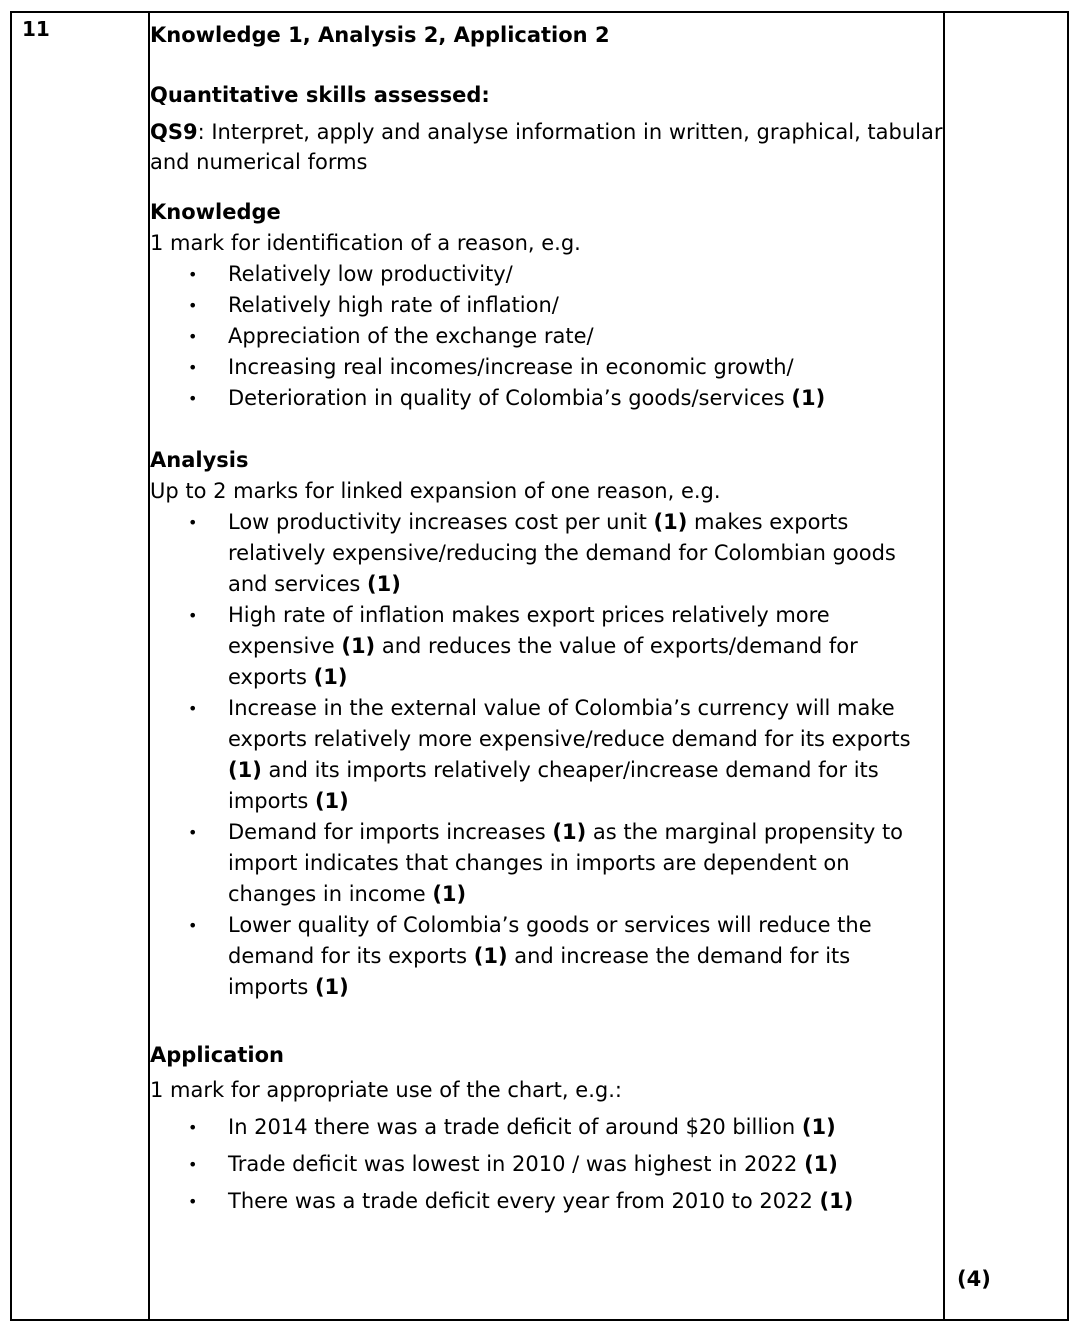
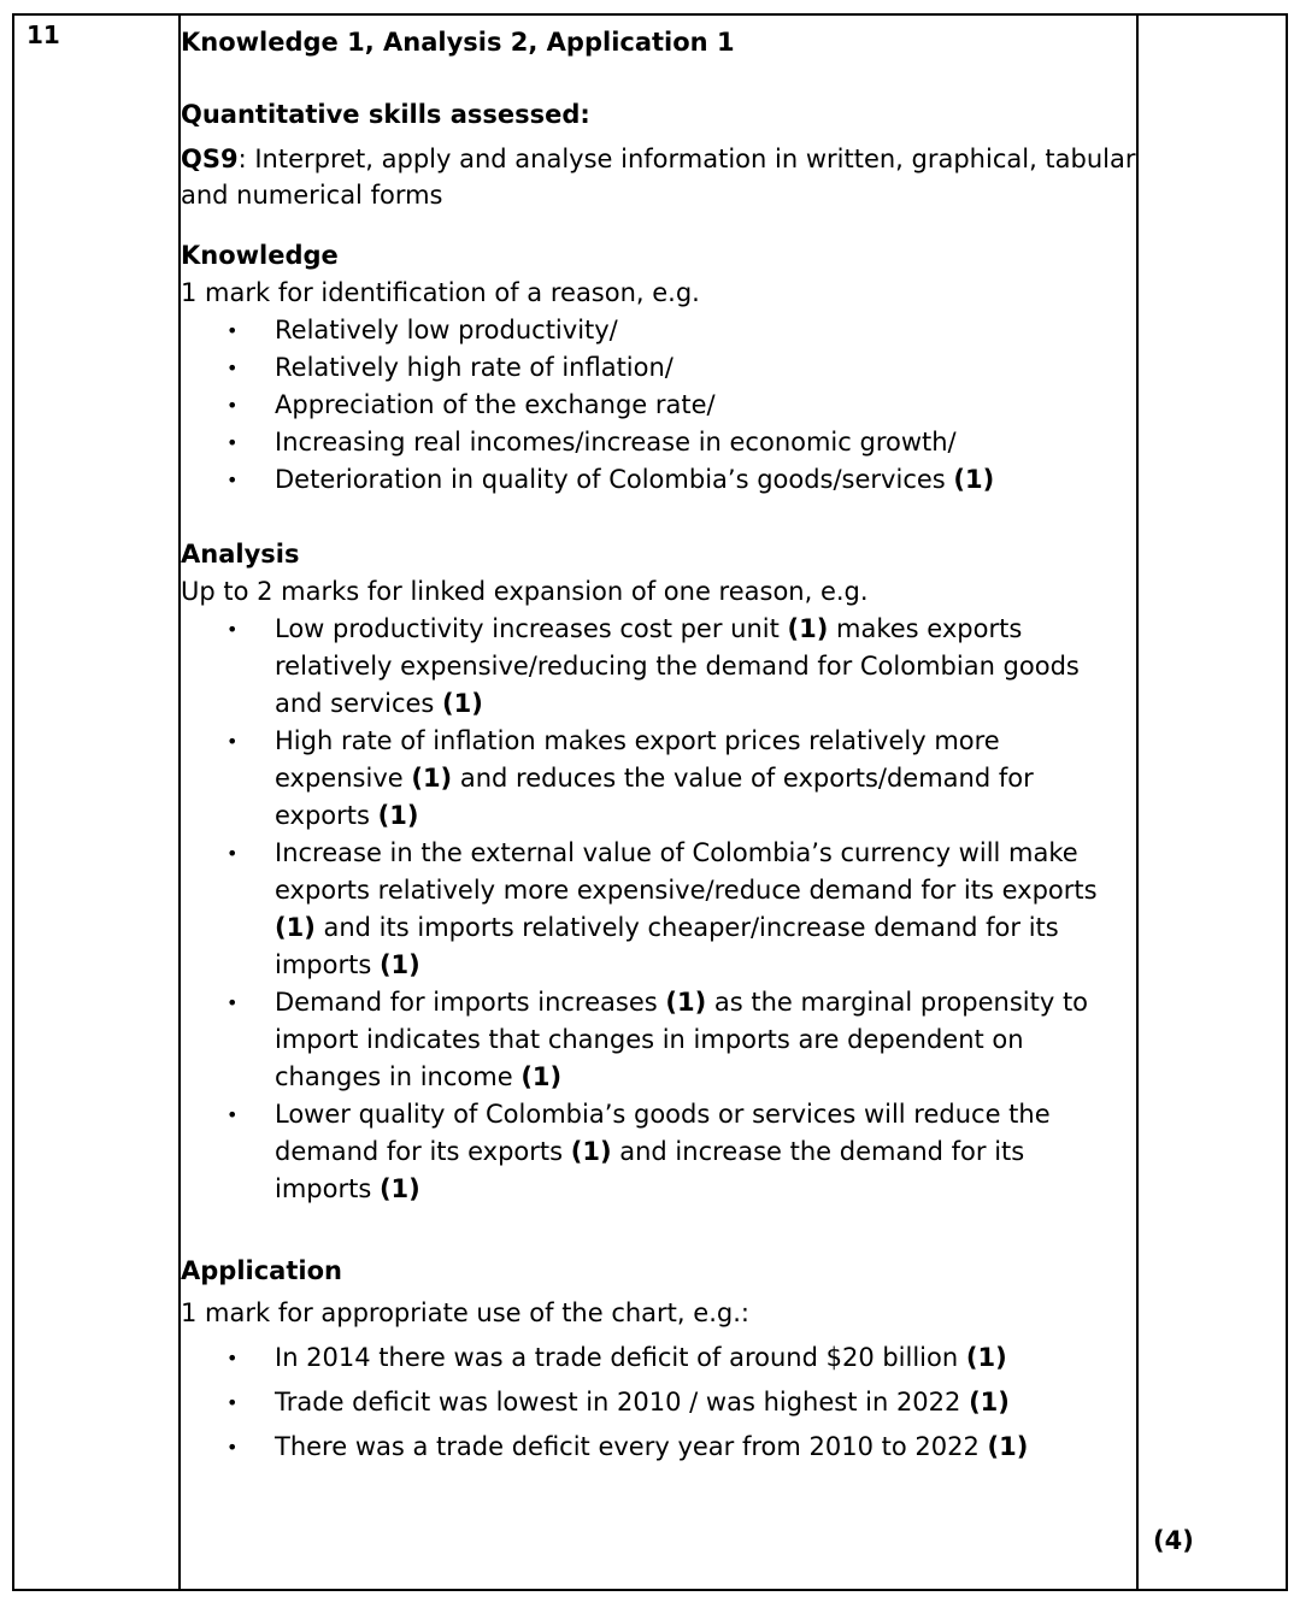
- 11	Knowledge 1, Analysis 2, Application 2 Quantitative skills assessed: QS9: Interpret, apply and analyse information in written, graphical, tabular and numerical forms Knowledge 1 mark for identification of a reason, e.g. • Relatively low productivity/ • Relatively high rate of inflation/ • Appreciation of the exchange rate/ • Increasing real incomes/increase in economic growth/ • Deterioration in quality of Colombia’s goods/services (1) Analysis Up to 2 marks for linked expansion of one reason, e.g. • Low productivity increases cost per unit (1) makes exports relatively expensive/reducing the demand for Colombian goods and services (1) • High rate of inflation makes export prices relatively more expensive (1) and reduces the value of exports/demand for exports (1) • Increase in the external value of Colombia’s currency will make exports relatively more expensive/reduce demand for its exports (1) and its imports relatively cheaper/increase demand for its imports (1) • Demand for imports increases (1) as the marginal propensity to import indicates that changes in imports are dependent on changes in income (1) • Lower quality of Colombia’s goods or services will reduce the demand for its exports (1) and increase the demand for its imports (1) Application 1 mark for appropriate use of the chart, e.g.: • In 2014 there was a trade deficit of around $20 billion (1) • Trade deficit was lowest in 2010 / was highest in 2022 (1) • There was a trade deficit every year from 2010 to 2022 (1)	(4)
+ 11	Knowledge 1, Analysis 2, Application 1 Quantitative skills assessed: QS9: Interpret, apply and analyse information in written, graphical, tabular and numerical forms Knowledge 1 mark for identification of a reason, e.g. • Relatively low productivity/ • Relatively high rate of inflation/ • Appreciation of the exchange rate/ • Increasing real incomes/increase in economic growth/ • Deterioration in quality of Colombia’s goods/services (1) Analysis Up to 2 marks for linked expansion of one reason, e.g. • Low productivity increases cost per unit (1) makes exports relatively expensive/reducing the demand for Colombian goods and services (1) • High rate of inflation makes export prices relatively more expensive (1) and reduces the value of exports/demand for exports (1) • Increase in the external value of Colombia’s currency will make exports relatively more expensive/reduce demand for its exports (1) and its imports relatively cheaper/increase demand for its imports (1) • Demand for imports increases (1) as the marginal propensity to import indicates that changes in imports are dependent on changes in income (1) • Lower quality of Colombia’s goods or services will reduce the demand for its exports (1) and increase the demand for its imports (1) Application 1 mark for appropriate use of the chart, e.g.: • In 2014 there was a trade deficit of around $20 billion (1) • Trade deficit was lowest in 2010 / was highest in 2022 (1) • There was a trade deficit every year from 2010 to 2022 (1)	(4)
